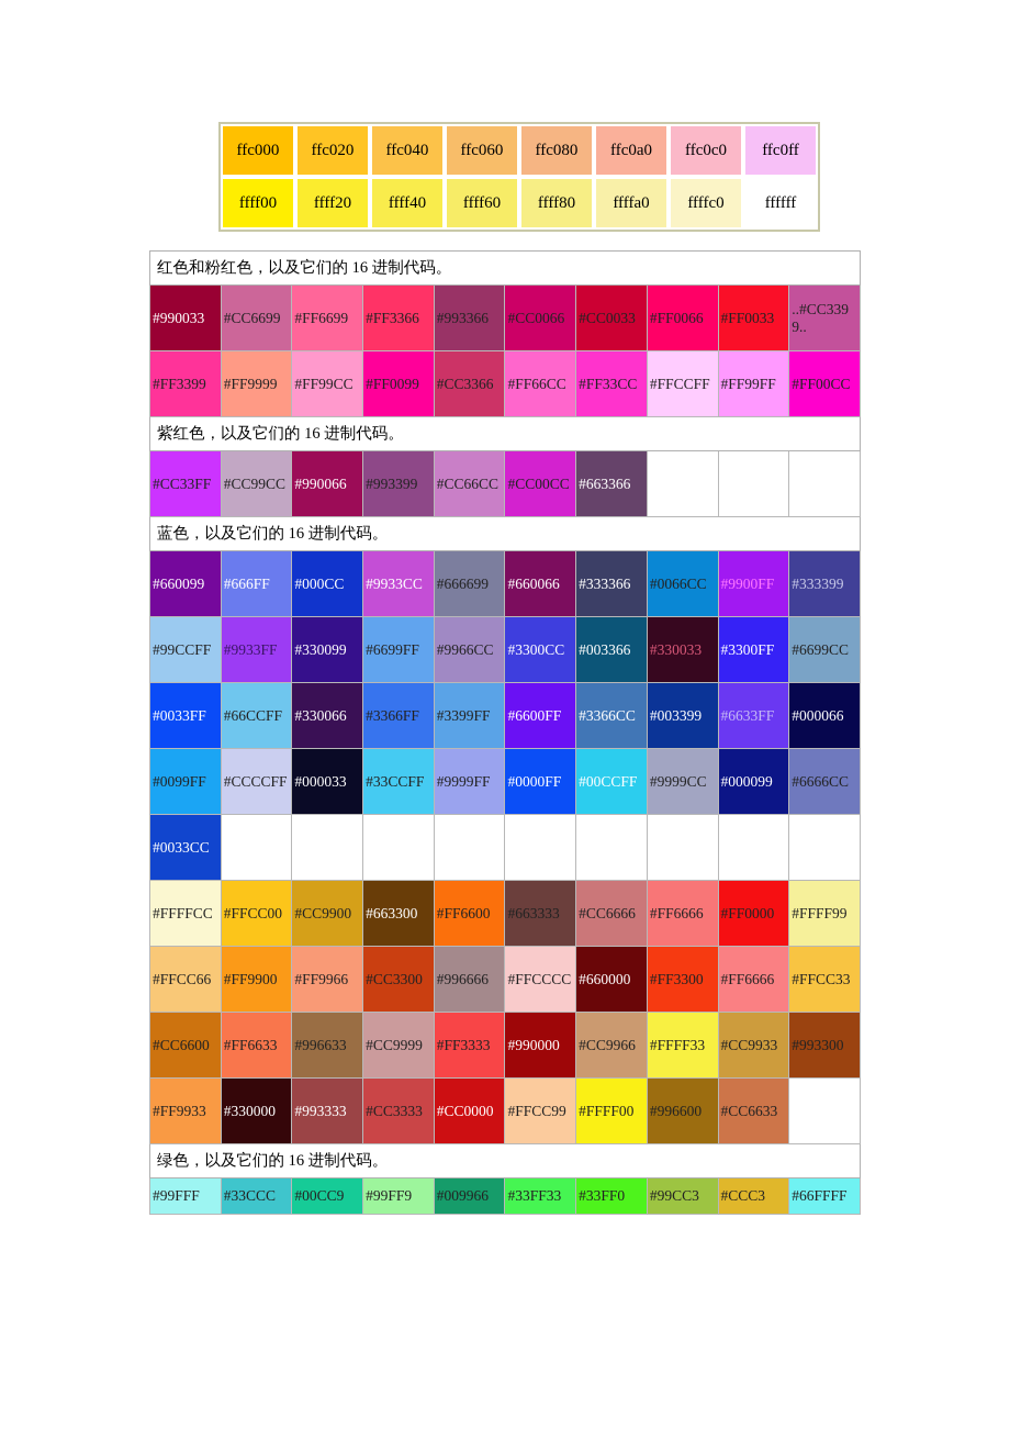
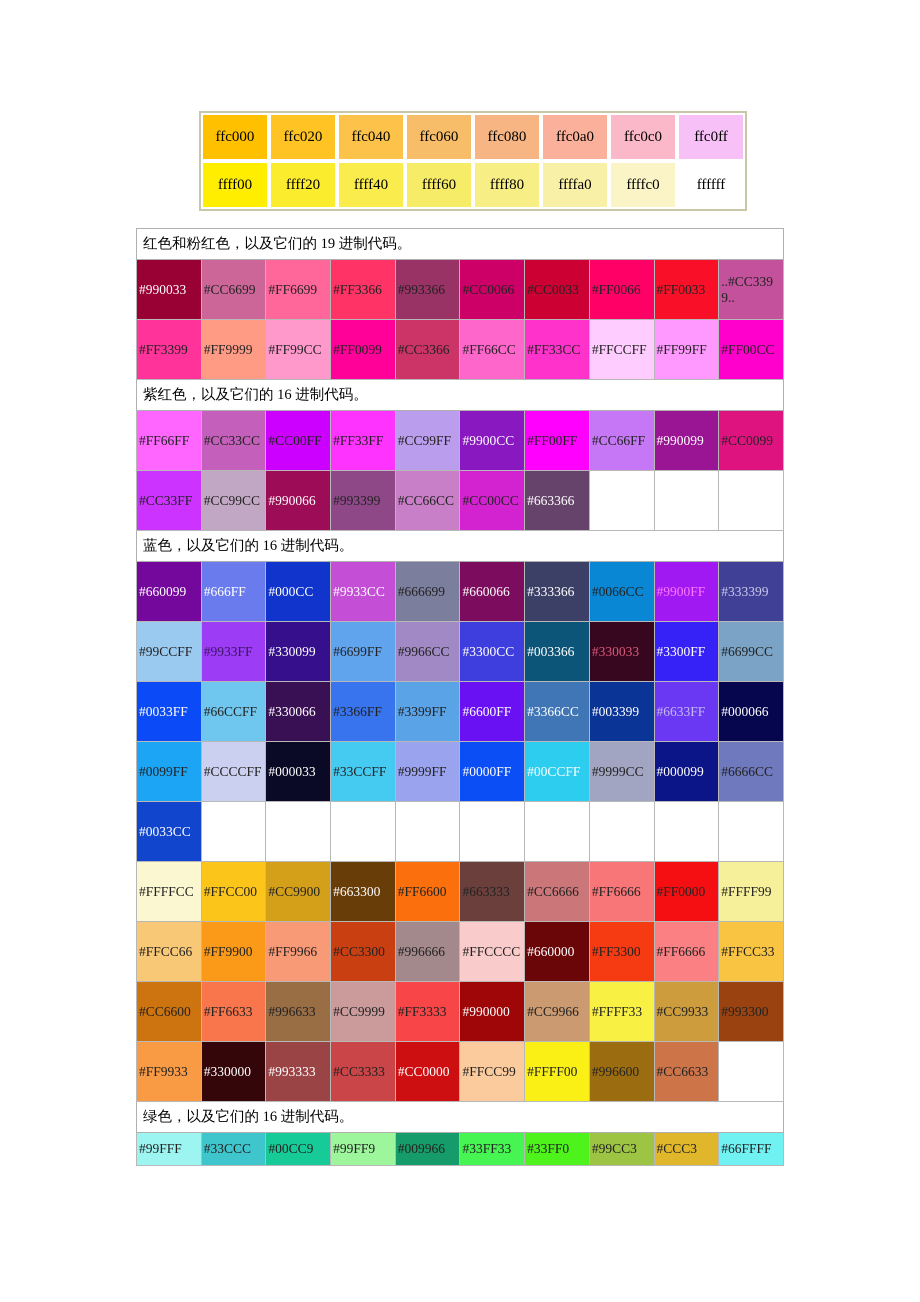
  ffc000	ffc020	ffc040	ffc060	ffc080	ffc0a0	ffc0c0	ffc0ff
  ffff00	ffff20	ffff40	ffff60	ffff80	ffffa0	ffffc0	ffffff
- 红色和粉红色，以及它们的 16 进制代码。
+ 红色和粉红色，以及它们的 19 进制代码。
  #990033	#CC6699	#FF6699	#FF3366	#993366	#CC0066	#CC0033	#FF0066	#FF0033	..#CC3399..
  #FF3399	#FF9999	#FF99CC	#FF0099	#CC3366	#FF66CC	#FF33CC	#FFCCFF	#FF99FF	#FF00CC
  紫红色，以及它们的 16 进制代码。
+ #FF66FF	#CC33CC	#CC00FF	#FF33FF	#CC99FF	#9900CC	#FF00FF	#CC66FF	#990099	#CC0099
  #CC33FF	#CC99CC	#990066	#993399	#CC66CC	#CC00CC	#663366
  蓝色，以及它们的 16 进制代码。
  #660099	#666FF	#000CC	#9933CC	#666699	#660066	#333366	#0066CC	#9900FF	#333399
  #99CCFF	#9933FF	#330099	#6699FF	#9966CC	#3300CC	#003366	#330033	#3300FF	#6699CC
  #0033FF	#66CCFF	#330066	#3366FF	#3399FF	#6600FF	#3366CC	#003399	#6633FF	#000066
  #0099FF	#CCCCFF	#000033	#33CCFF	#9999FF	#0000FF	#00CCFF	#9999CC	#000099	#6666CC
  #0033CC
  #FFFFCC	#FFCC00	#CC9900	#663300	#FF6600	#663333	#CC6666	#FF6666	#FF0000	#FFFF99
  #FFCC66	#FF9900	#FF9966	#CC3300	#996666	#FFCCCC	#660000	#FF3300	#FF6666	#FFCC33
  #CC6600	#FF6633	#996633	#CC9999	#FF3333	#990000	#CC9966	#FFFF33	#CC9933	#993300
  #FF9933	#330000	#993333	#CC3333	#CC0000	#FFCC99	#FFFF00	#996600	#CC6633
  绿色，以及它们的 16 进制代码。
  #99FFF	#33CCC	#00CC9	#99FF9	#009966	#33FF33	#33FF0	#99CC3	#CCC3	#66FFFF
